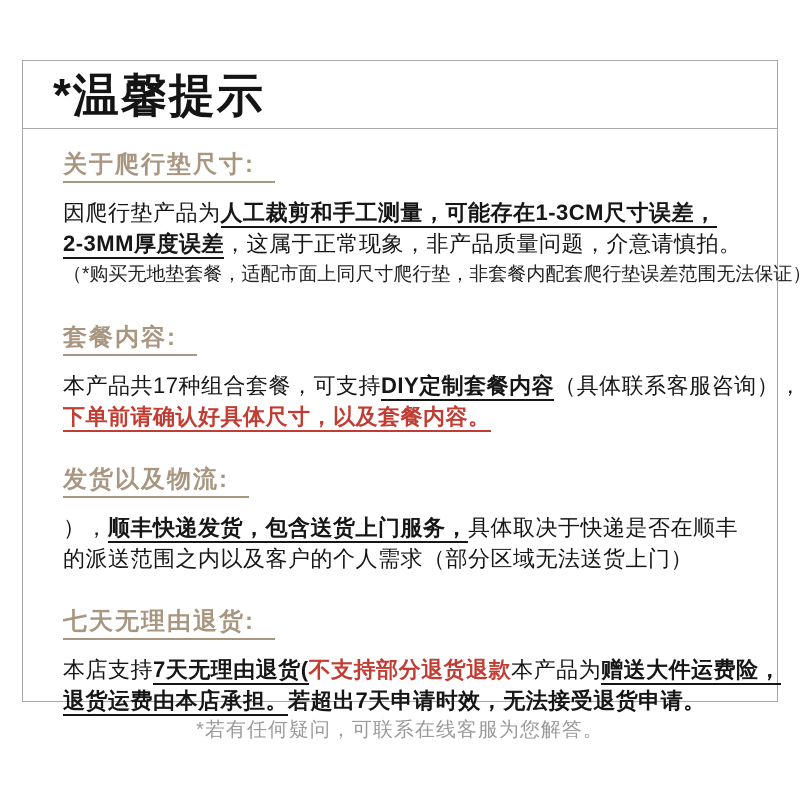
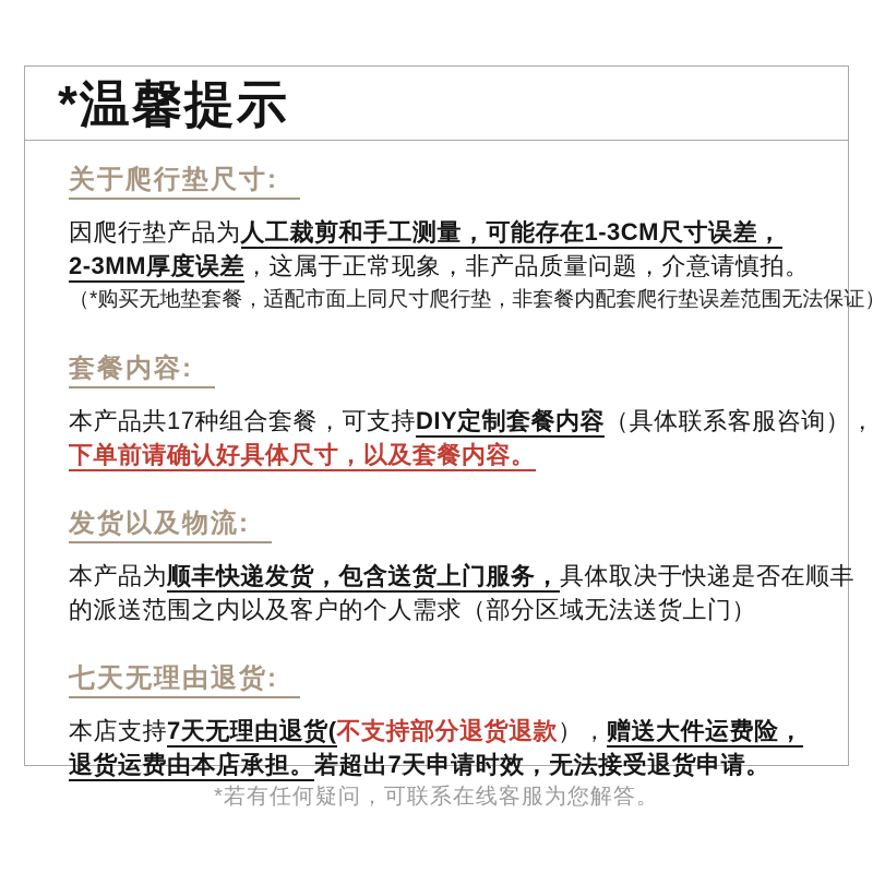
  *温馨提示
  关于爬行垫尺寸:
  因爬行垫产品为人工裁剪和手工测量，可能存在1-3CM尺寸误差，
  2-3MM厚度误差，这属于正常现象，非产品质量问题，介意请慎拍。
  （*购买无地垫套餐，适配市面上同尺寸爬行垫，非套餐内配套爬行垫误差范围无法保证
  套餐内容:
  本产品共17种组合套餐，可支持DIY定制套餐内容（具体联系客服咨询），
  下单前请确认好具体尺寸，以及套餐内容。
  发货以及物流:
- ），顺丰快递发货，包含送货上门服务，具体取决于快递是否在顺丰
+ 本产品为顺丰快递发货，包含送货上门服务，具体取决于快递是否在顺丰
  的派送范围之内以及客户的个人需求（部分区域无法送货上门）
  七天无理由退货:
- 本店支持7天无理由退货(不支持部分退货退款本产品为赠送大件运费险，
+ 本店支持7天无理由退货(不支持部分退货退款），赠送大件运费险，
  退货运费由本店承担。若超出7天申请时效，无法接受退货申请。
  *若有任何疑问，可联系在线客服为您解答。
